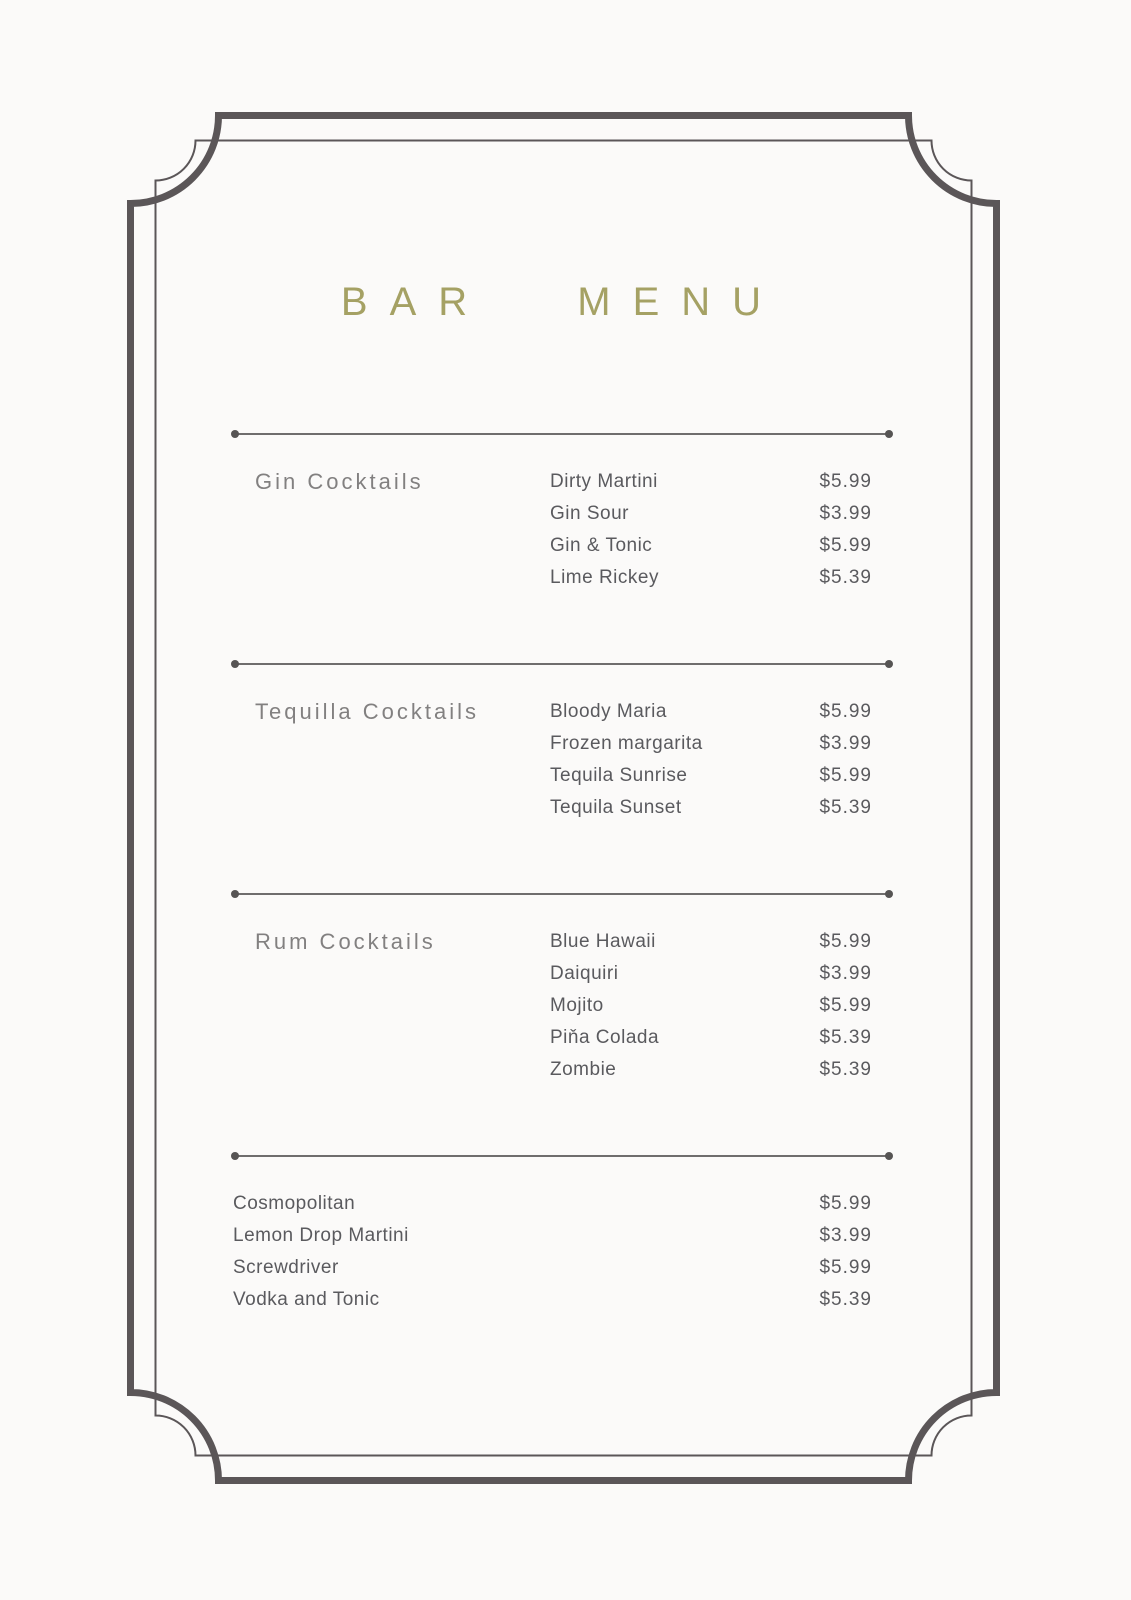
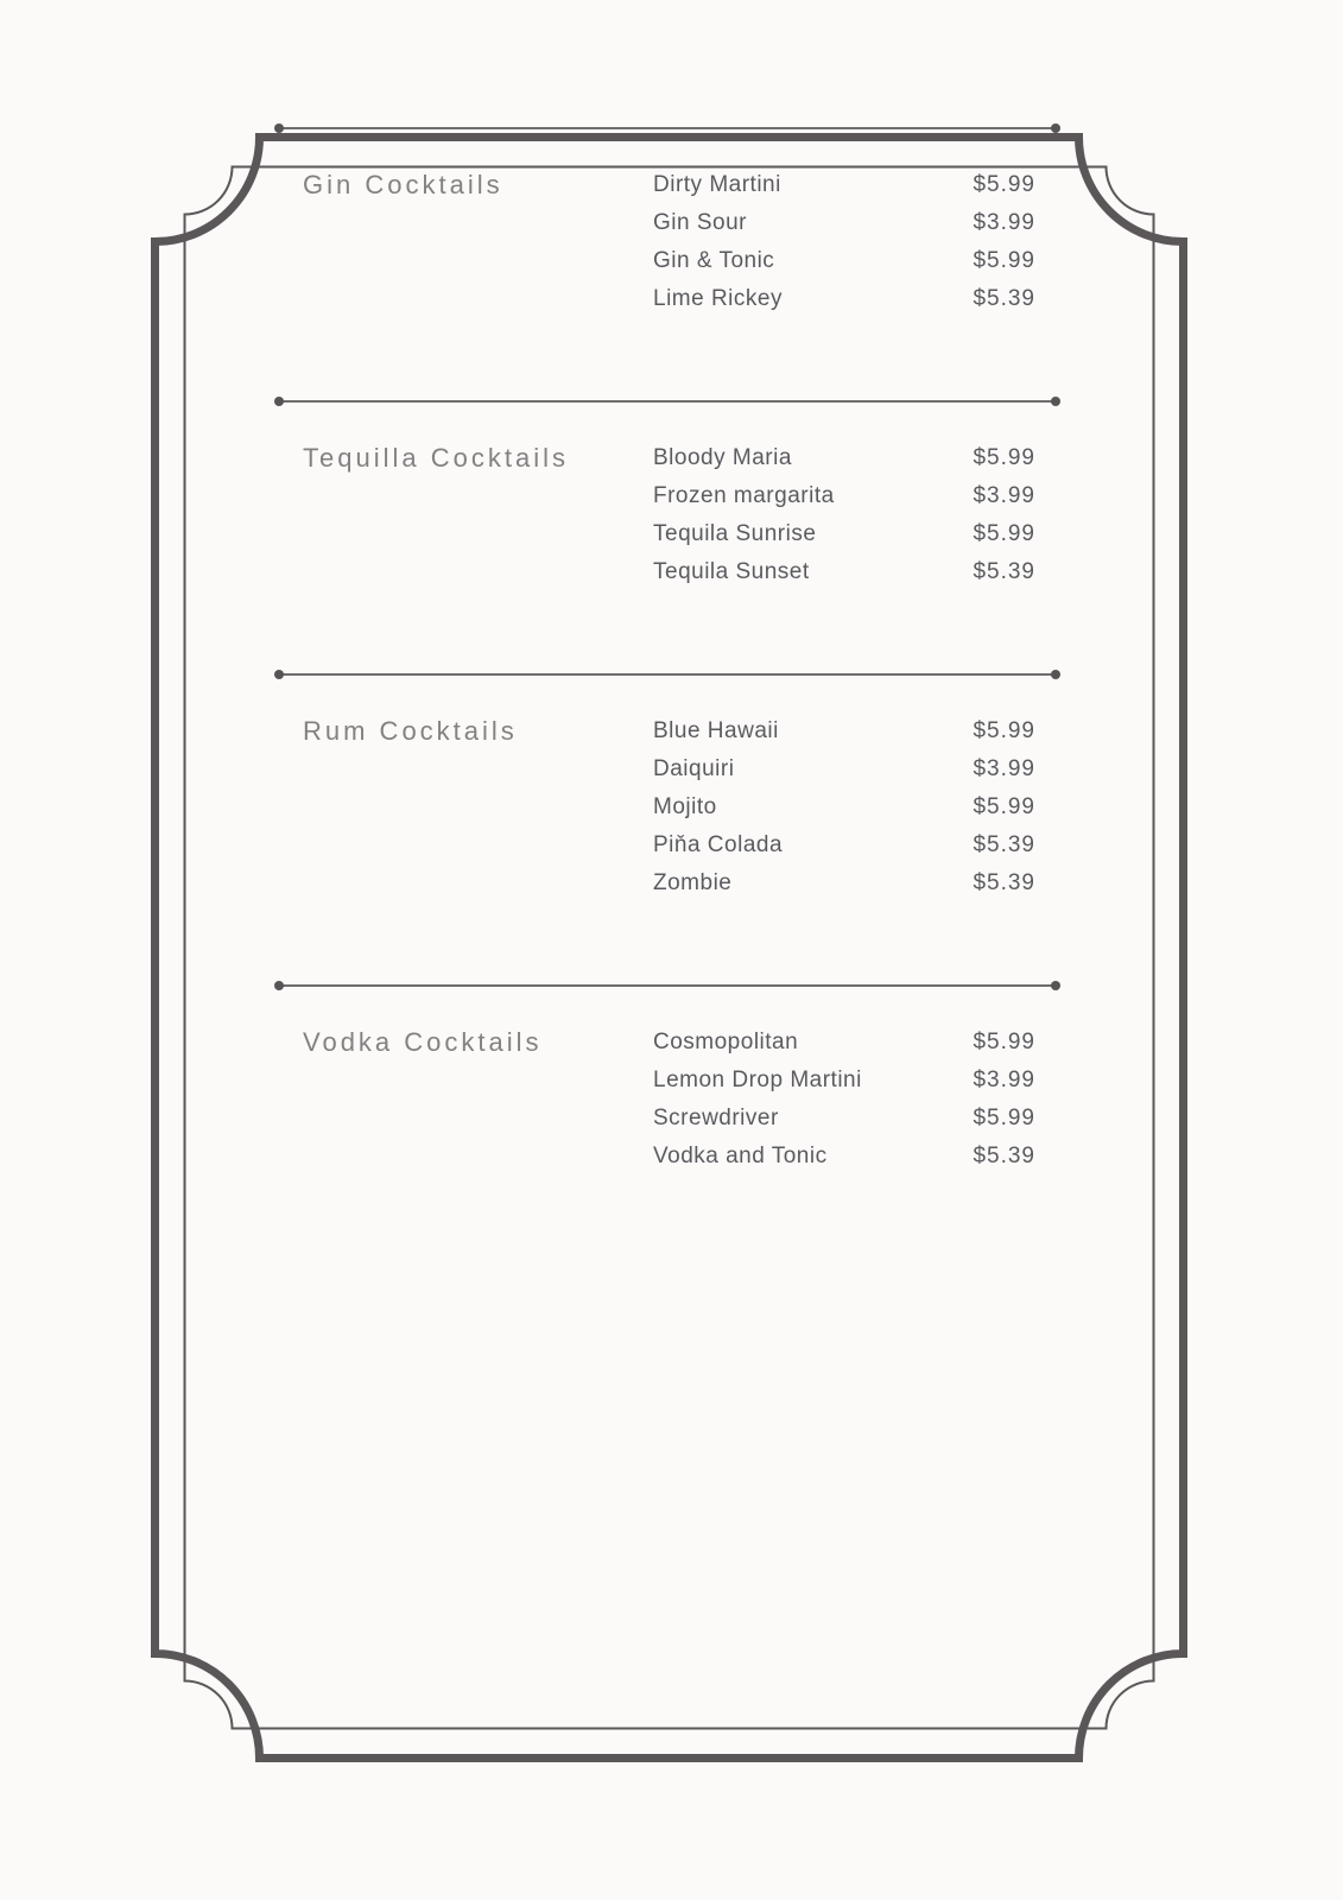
- BAR MENU
  Gin Cocktails
  Dirty Martini
  $5.99
  Gin Sour
  $3.99
  Gin & Tonic
  $5.99
  Lime Rickey
  $5.39
  Tequilla Cocktails
  Bloody Maria
  $5.99
  Frozen margarita
  $3.99
  Tequila Sunrise
  $5.99
  Tequila Sunset
  $5.39
  Rum Cocktails
  Blue Hawaii
  $5.99
  Daiquiri
  $3.99
  Mojito
  $5.99
  Piňa Colada
  $5.39
  Zombie
  $5.39
+ Vodka Cocktails
  Cosmopolitan
  $5.99
  Lemon Drop Martini
  $3.99
  Screwdriver
  $5.99
  Vodka and Tonic
  $5.39
